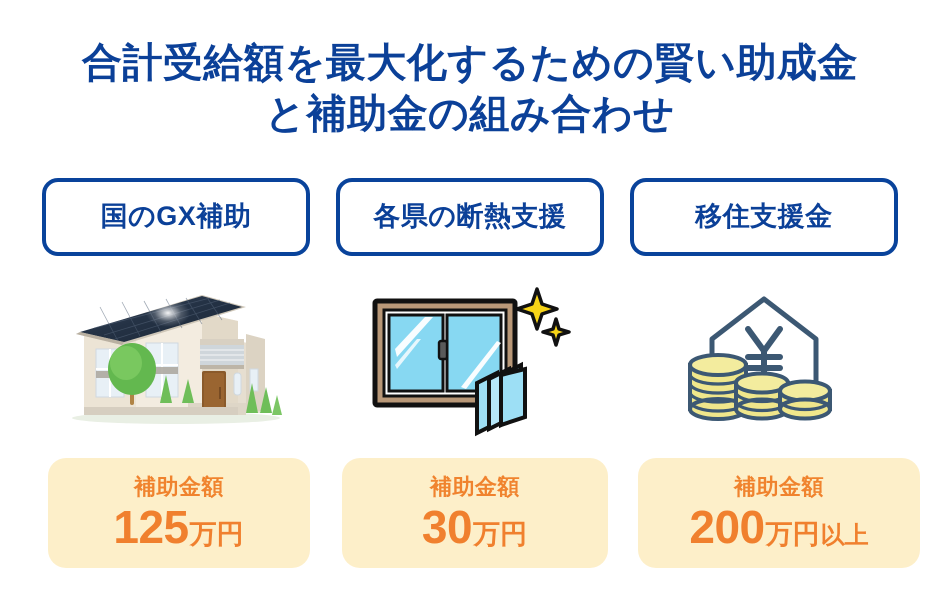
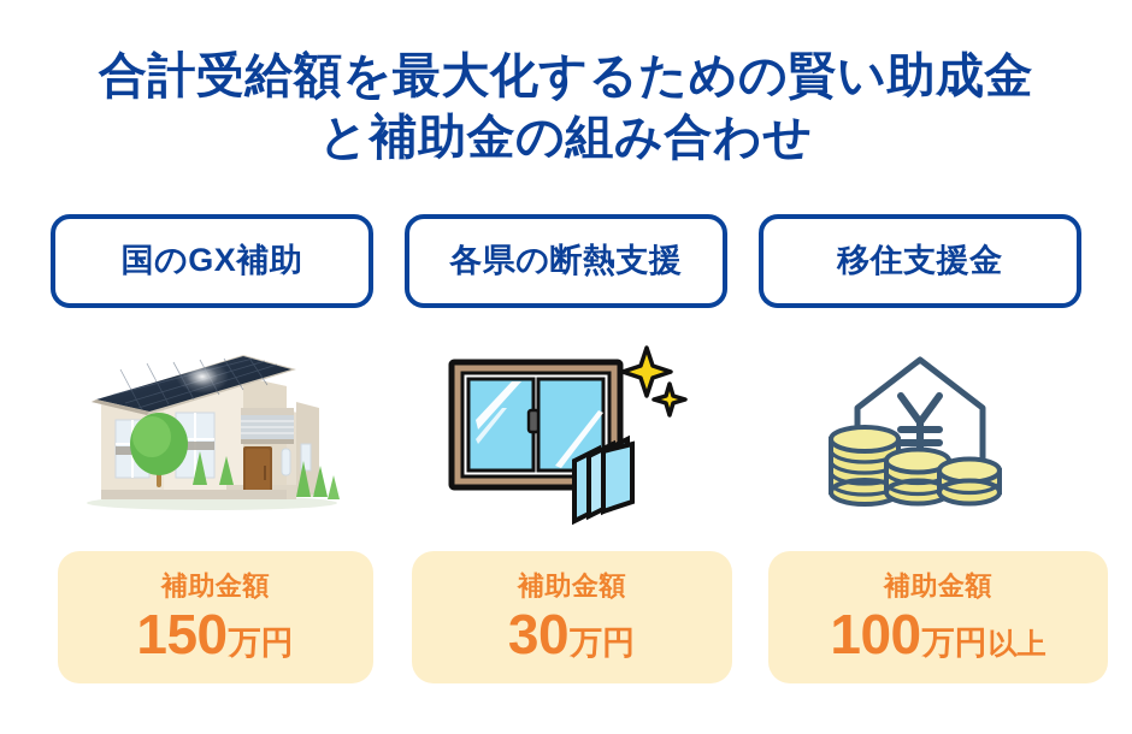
  合計受給額を最大化するための賢い助成金
  と補助金の組み合わせ
  国のGX補助
  各県の断熱支援
  移住支援金
  補助金額
- 125
+ 150
  万円
  補助金額
  30
  万円
  補助金額
- 200
+ 100
  万円
  以上
